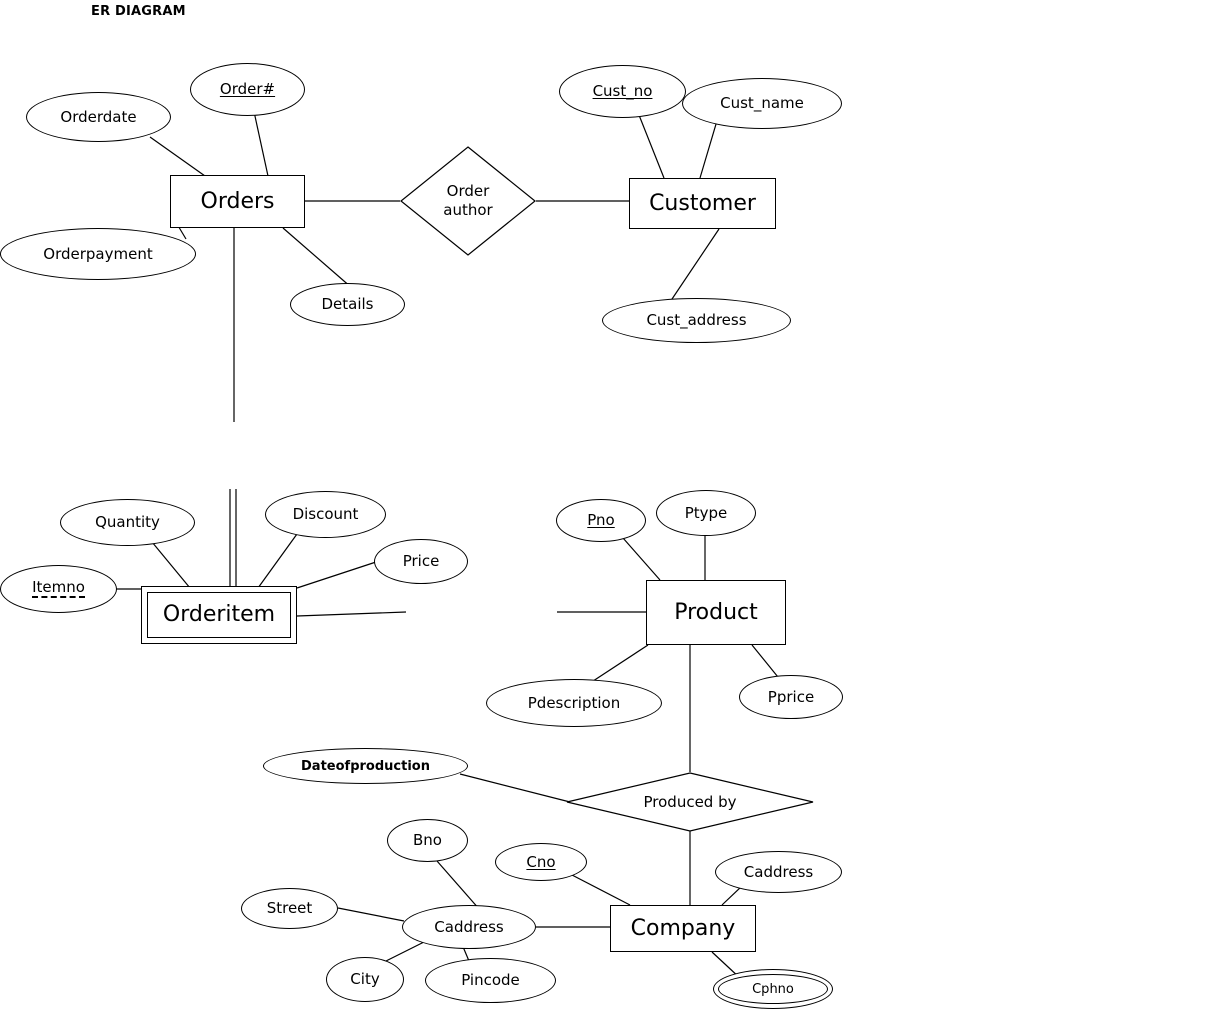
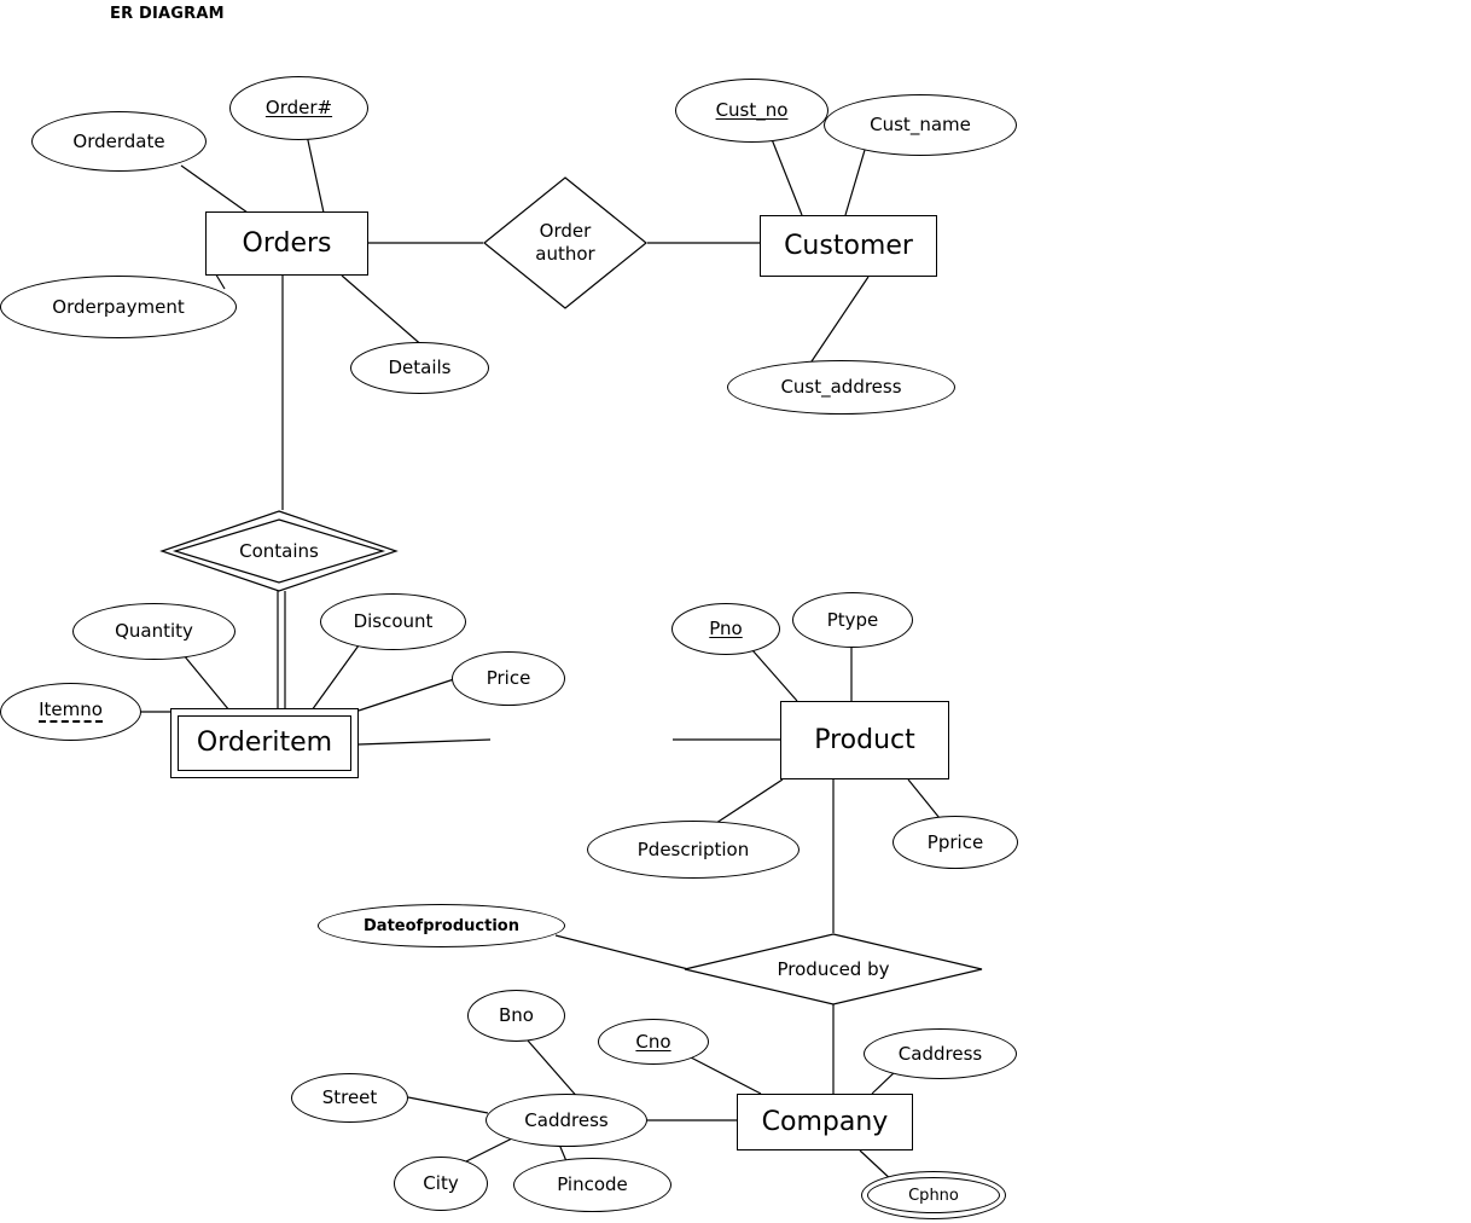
  ER DIAGRAM
  Orders
  Customer
  Orderitem
  Product
  Company
  Order
  author
+ Contains
  Produced by
  Orderdate
  Order#
  Orderpayment
  Details
  Cust_no
  Cust_name
  Cust_address
  Quantity
  Discount
  Price
  Itemno
  Pno
  Ptype
  Pdescription
  Pprice
  Dateofproduction
  Cno
  Caddress
  Cphno
  Caddress
  Bno
  Street
  City
  Pincode
